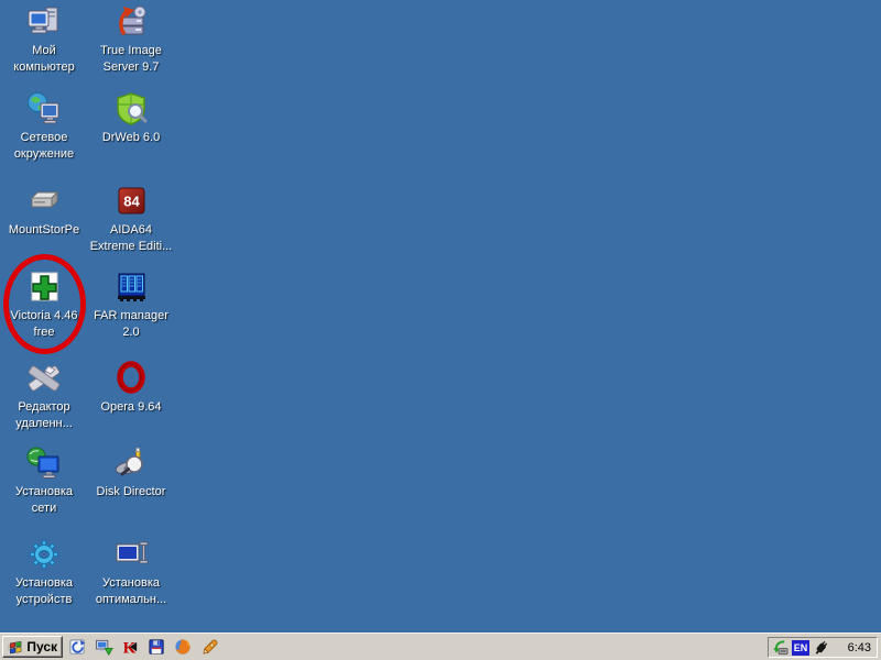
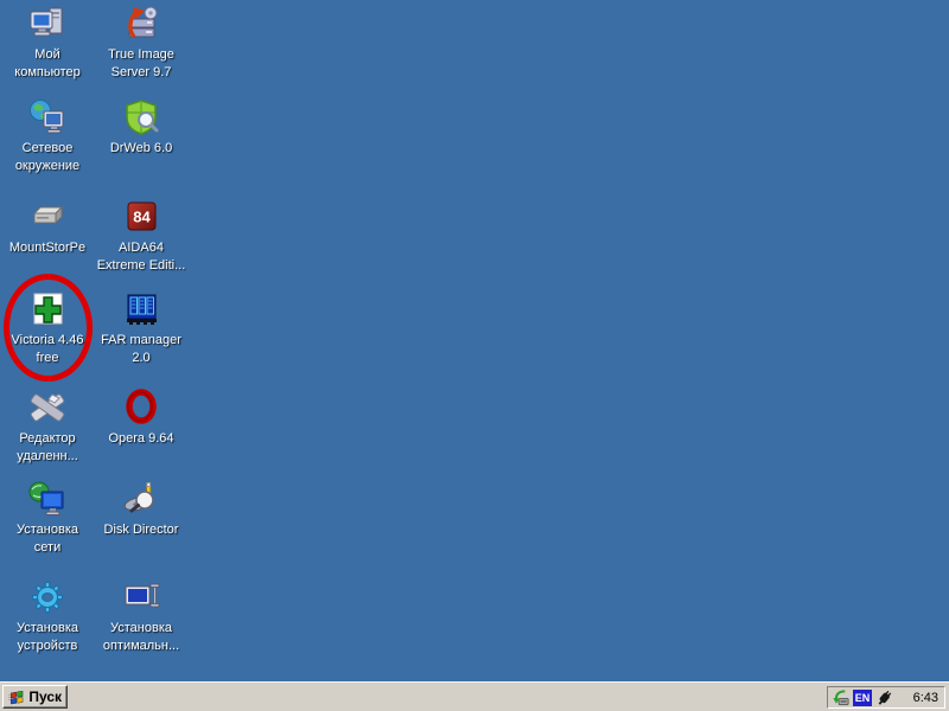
  Мой
  компьютер
  True Image
  Server 9.7
  Сетевое
  окружение
  DrWeb 6.0
  MountStorPe
  84
  AIDA64
  Extreme Editi...
  Victoria 4.46
  free
  FAR manager
  2.0
  Редактор
  удаленн...
  Opera 9.64
  Установка
  сети
  Disk Director
  Установка
  устройств
  Установка
  оптимальн...
  Пуск
- K
  EN
  6:43
